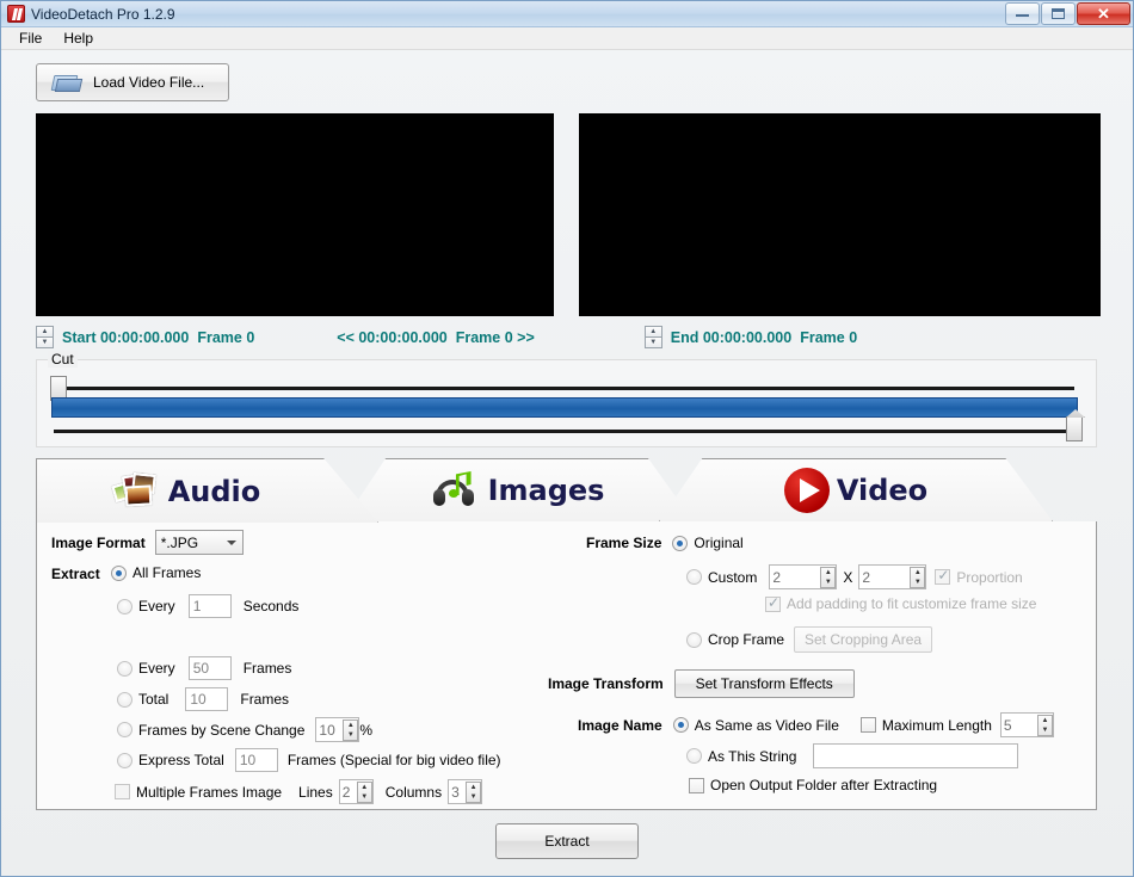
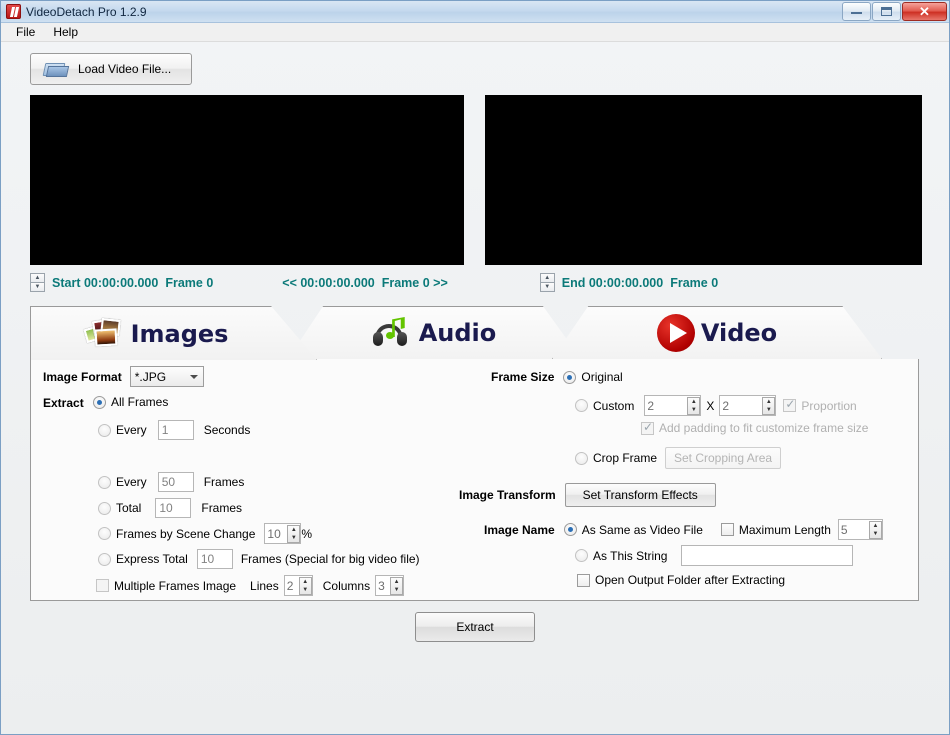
  VideoDetach Pro 1.2.9
  ✕
  File
  Help
  Load Video File...
  Start 00:00:00.000
  Frame 0
  << 00:00:00.000
  Frame 0 >>
  End 00:00:00.000
  Frame 0
- Cut
- Images
+ Audio
  Video
- Audio
+ Images
  Image Format
  *.JPG
  Extract
  All Frames
  Every
  1
  Seconds
  Every
  50
  Frames
  Total
  10
  Frames
  Frames by Scene Change
  10
  %
  Express Total
  10
  Frames (Special for big video file)
  Multiple Frames Image
  Lines
  2
  Columns
  3
  Frame Size
  Original
  Custom
  2
  X
  2
  Proportion
  Add padding to fit customize frame size
  Crop Frame
  Set Cropping Area
  Image Transform
  Set Transform Effects
  Image Name
  As Same as Video File
  Maximum Length
  5
  As This String
  Open Output Folder after Extracting
  Extract
